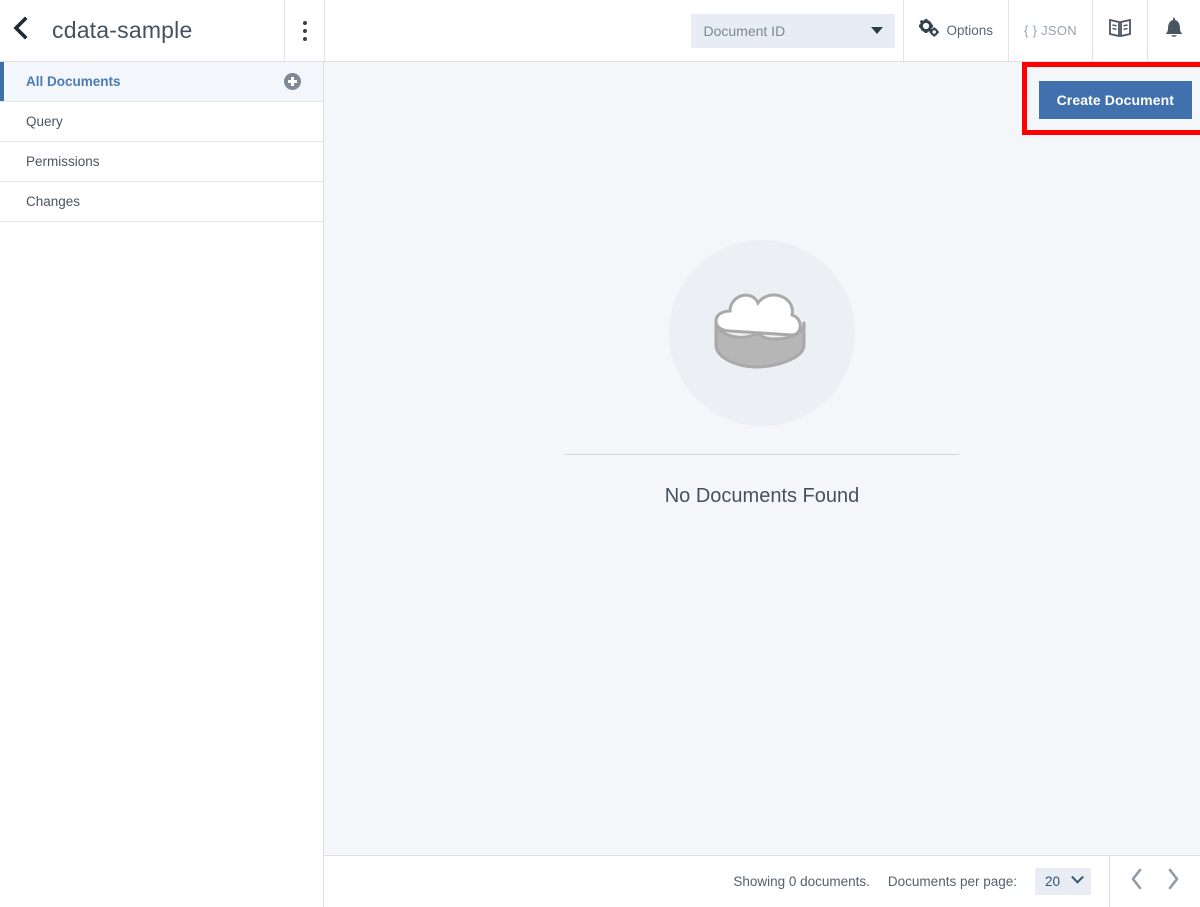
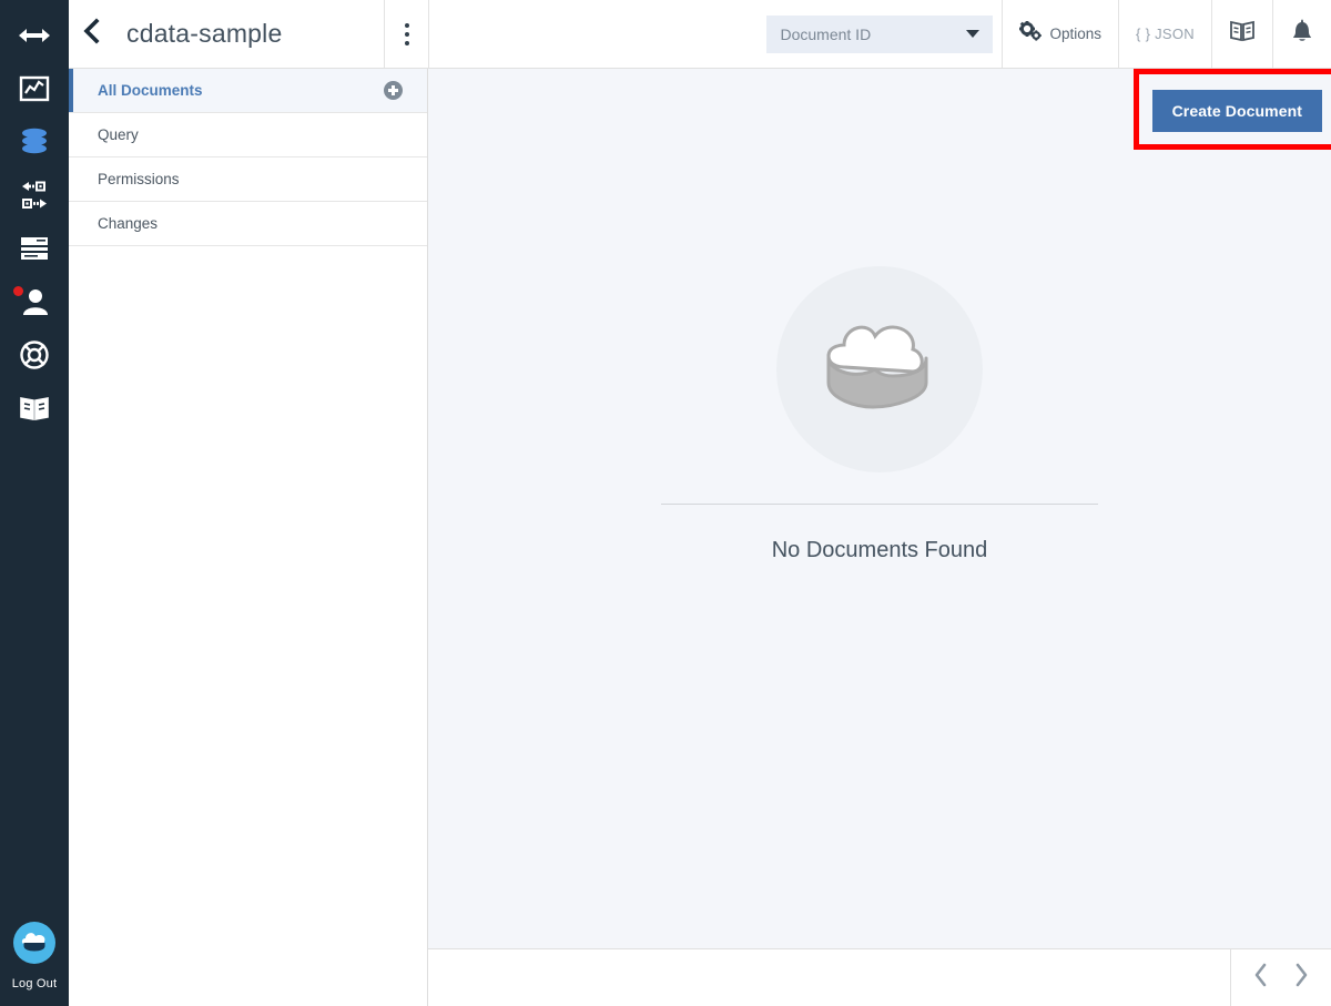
+ Log Out
  cdata-sample
  Document ID
  Options
  { } JSON
  All Documents
  Query
  Permissions
  Changes
  Create Document
  No Documents Found
- Showing 0 documents.
- Documents per page:
- 20
